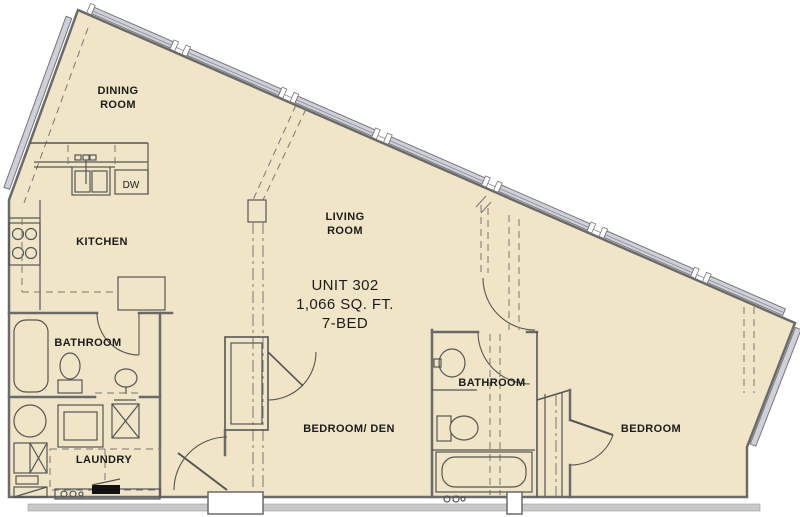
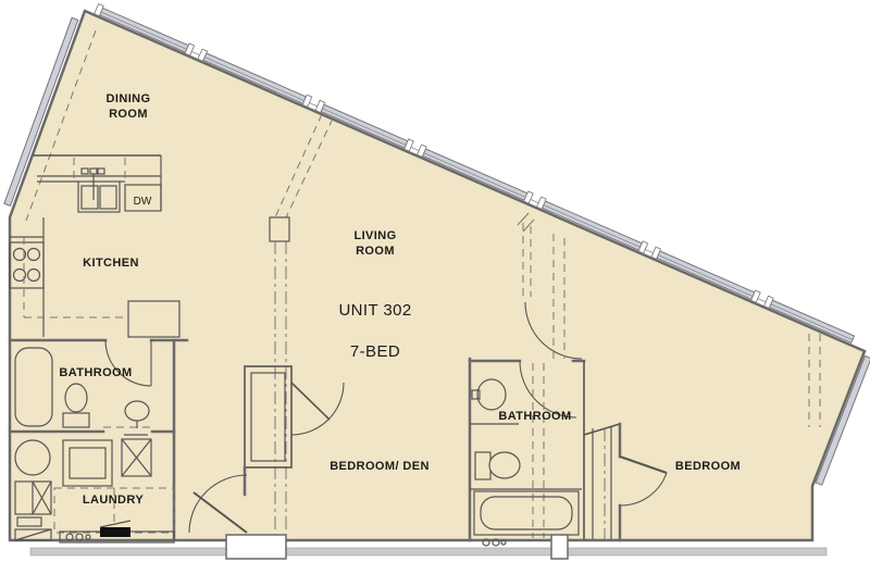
  DW
  DINING
  ROOM
  KITCHEN
  LIVING
  ROOM
  BATHROOM
  LAUNDRY
  BEDROOM/ DEN
  BATHROOM
  BEDROOM
  UNIT 302
- 1,066 SQ. FT.
  7-BED
